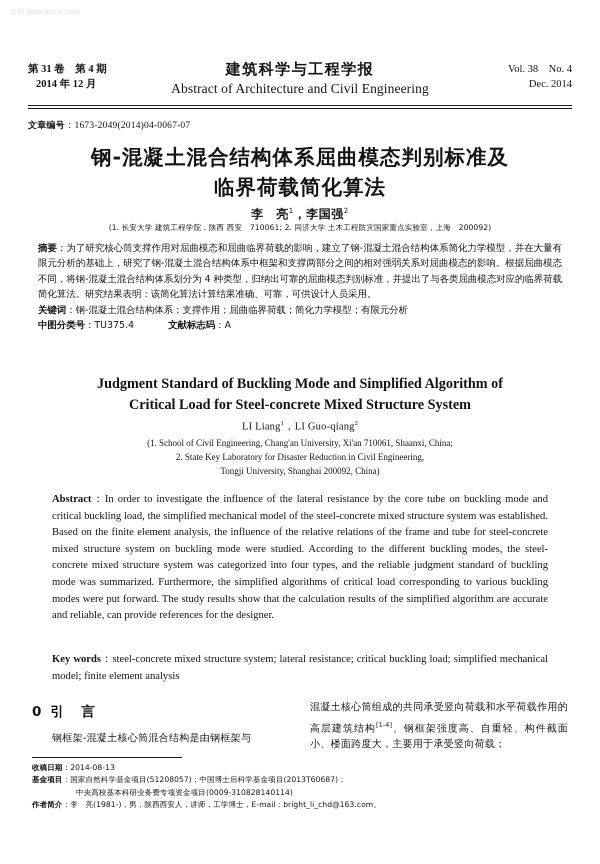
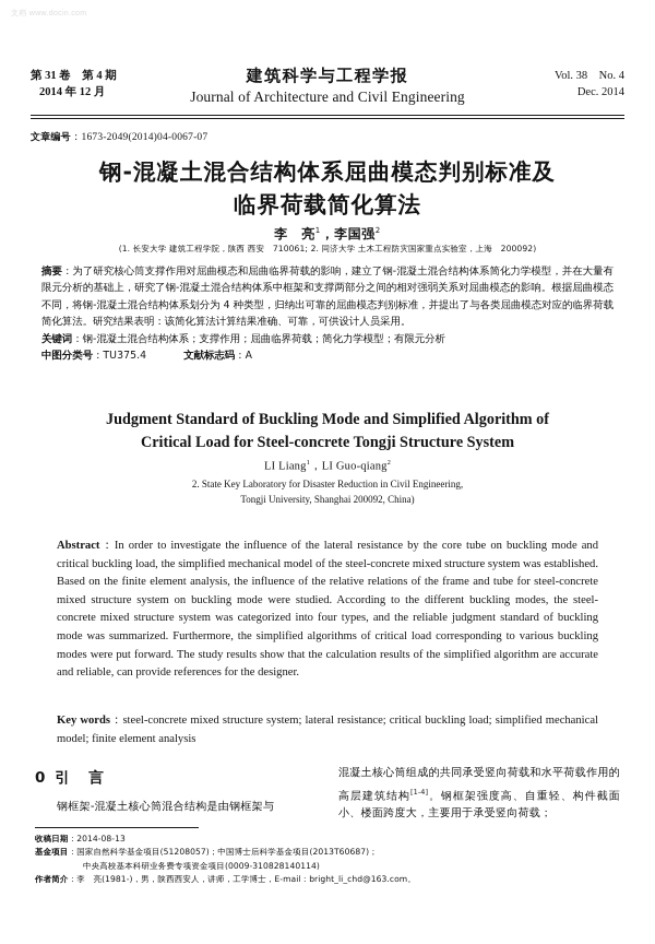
  第 31 卷 第 4 期
  2014 年 12 月
  建筑科学与工程学报
- Abstract of Architecture and Civil Engineering
+ Journal of Architecture and Civil Engineering
  Vol. 38 No. 4
  Dec. 2014
  文章编号：1673-2049(2014)04-0067-07
  钢-混凝土混合结构体系屈曲模态判别标准及
  临界荷载简化算法
  李 亮1，李国强2
  (1. 长安大学 建筑工程学院，陕西 西安 710061; 2. 同济大学 土木工程防灾国家重点实验室，上海 200092)
  摘要：为了研究核心筒支撑作用对屈曲模态和屈曲临界荷载的影响，建立了钢-混凝土混合结构体系简化力学模型，并在大量有限元分析的基础上，研究了钢-混凝土混合结构体系中框架和支撑两部分之间的相对强弱关系对屈曲模态的影响。根据屈曲模态不同，将钢-混凝土混合结构体系划分为 4 种类型，归纳出可靠的屈曲模态判别标准，并提出了与各类屈曲模态对应的临界荷载简化算法。研究结果表明：该简化算法计算结果准确、可靠，可供设计人员采用。
  关键词：钢-混凝土混合结构体系；支撑作用；屈曲临界荷载；简化力学模型；有限元分析
  中图分类号：TU375.4 文献标志码：A
  Judgment Standard of Buckling Mode and Simplified Algorithm of
- Critical Load for Steel-concrete Mixed Structure System
+ Critical Load for Steel-concrete Tongji Structure System
  LI Liang ，LI Guo-qiang
- (1. School of Civil Engineering, Chang'an University, Xi'an 710061, Shaanxi, China;
  2. State Key Laboratory for Disaster Reduction in Civil Engineering,
  Tongji University, Shanghai 200092, China)
  Abstract：In order to investigate the influence of the lateral resistance by the core tube on buckling mode and critical buckling load, the simplified mechanical model of the steel-concrete mixed structure system was established. Based on the finite element analysis, the influence of the relative relations of the frame and tube for steel-concrete mixed structure system on buckling mode were studied. According to the different buckling modes, the steel-concrete mixed structure system was categorized into four types, and the reliable judgment standard of buckling mode was summarized. Furthermore, the simplified algorithms of critical load corresponding to various buckling modes were put forward. The study results show that the calculation results of the simplified algorithm are accurate and reliable, can provide references for the designer.
  Key words：steel-concrete mixed structure system; lateral resistance; critical buckling load; simplified mechanical model; finite element analysis
  0 引 言
  钢框架-混凝土核心筒混合结构是由钢框架与
  混凝土核心筒组成的共同承受竖向荷载和水平荷载作用的高层建筑结构[1-4]。钢框架强度高、自重轻、构件截面小、楼面跨度大，主要用于承受竖向荷载；
  收稿日期：2014-08-13
  基金项目：国家自然科学基金项目(51208057)；中国博士后科学基金项目(2013T60687)；
  中央高校基本科研业务费专项资金项目(0009-310828140114)
  作者简介：李 亮(1981-)，男，陕西西安人，讲师，工学博士，E-mail：bright_li_chd@163.com。
